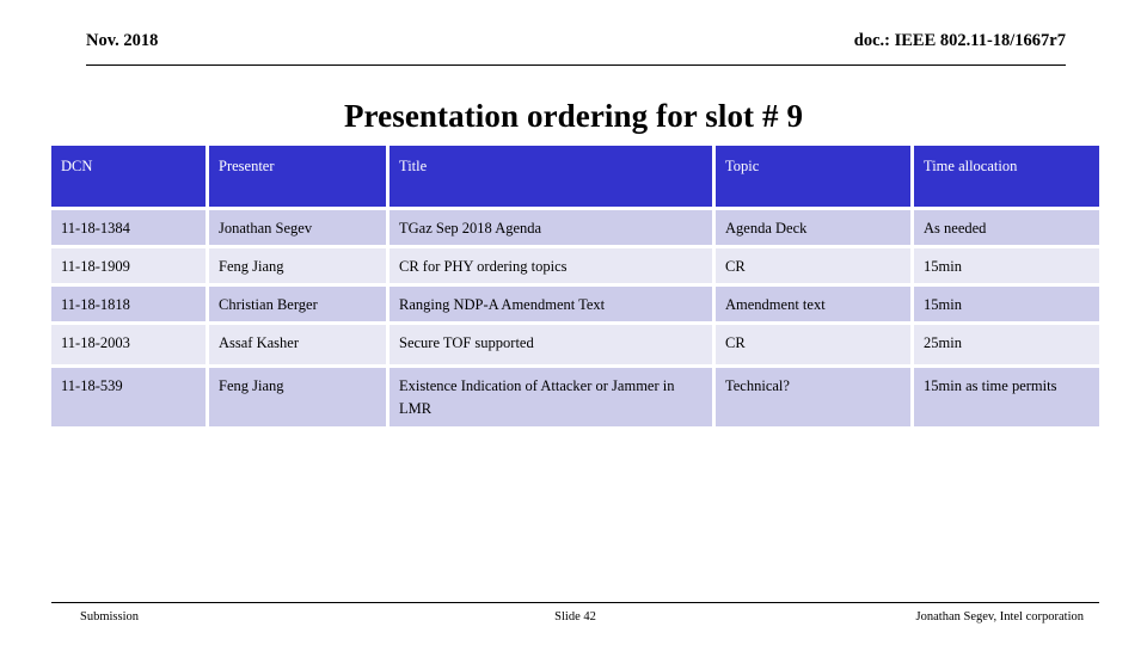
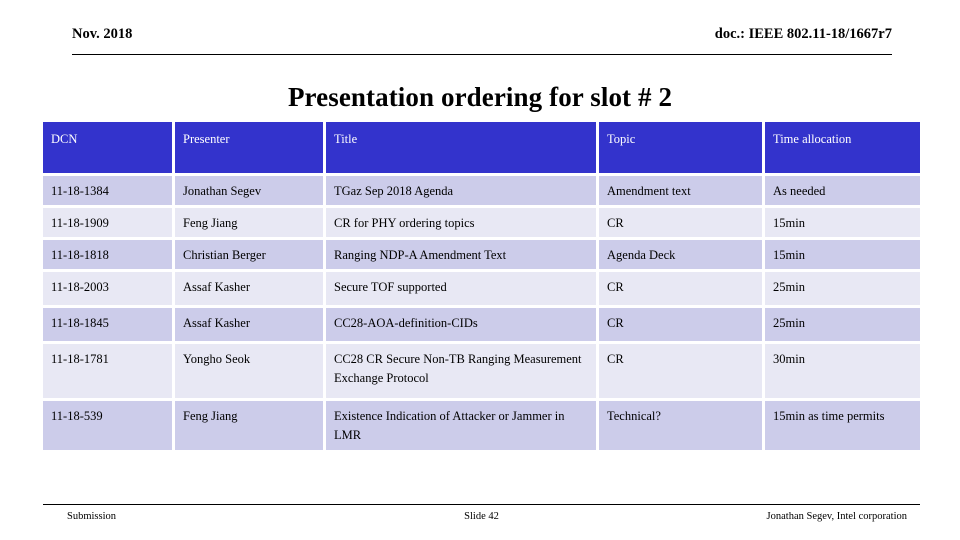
  Nov. 2018
  doc.: IEEE 802.11-18/1667r7
- Presentation ordering for slot # 9
+ Presentation ordering for slot # 2
  DCN	Presenter	Title	Topic	Time allocation
- 11-18-1384	Jonathan Segev	TGaz Sep 2018 Agenda	Agenda Deck	As needed
+ 11-18-1384	Jonathan Segev	TGaz Sep 2018 Agenda	Amendment text	As needed
  11-18-1909	Feng Jiang	CR for PHY ordering topics	CR	15min
- 11-18-1818	Christian Berger	Ranging NDP-A Amendment Text	Amendment text	15min
+ 11-18-1818	Christian Berger	Ranging NDP-A Amendment Text	Agenda Deck	15min
  11-18-2003	Assaf Kasher	Secure TOF supported	CR	25min
+ 11-18-1845	Assaf Kasher	CC28-AOA-definition-CIDs	CR	25min
+ 11-18-1781	Yongho Seok	CC28 CR Secure Non-TB Ranging Measurement Exchange Protocol	CR	30min
  11-18-539	Feng Jiang	Existence Indication of Attacker or Jammer in LMR	Technical?	15min as time permits
  Submission
  Slide 42
  Jonathan Segev, Intel corporation
